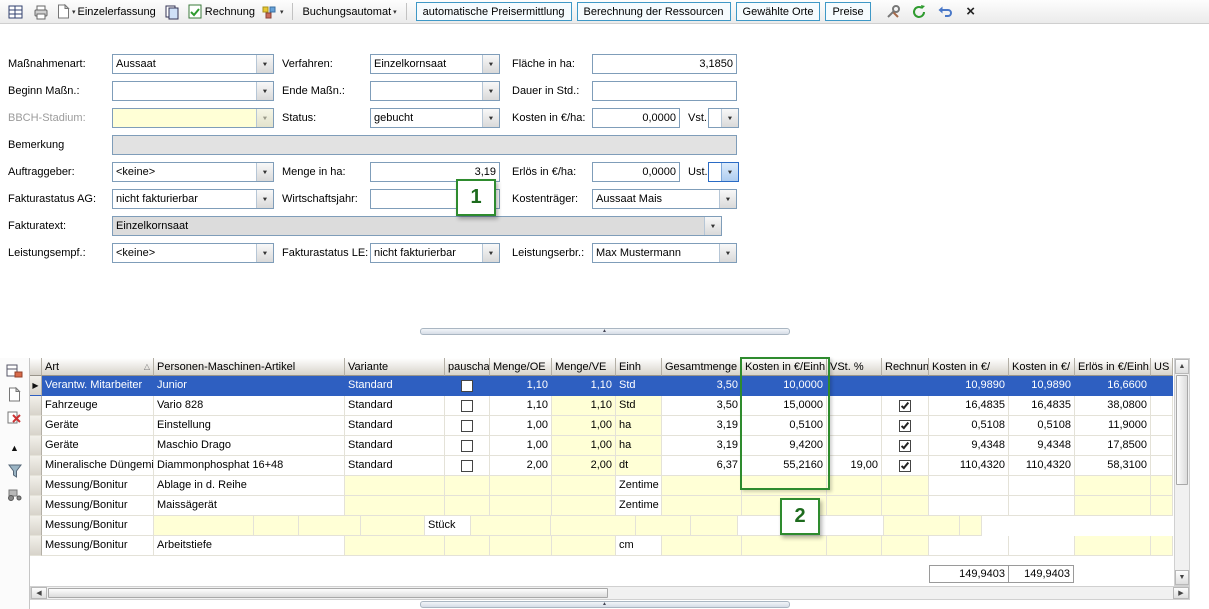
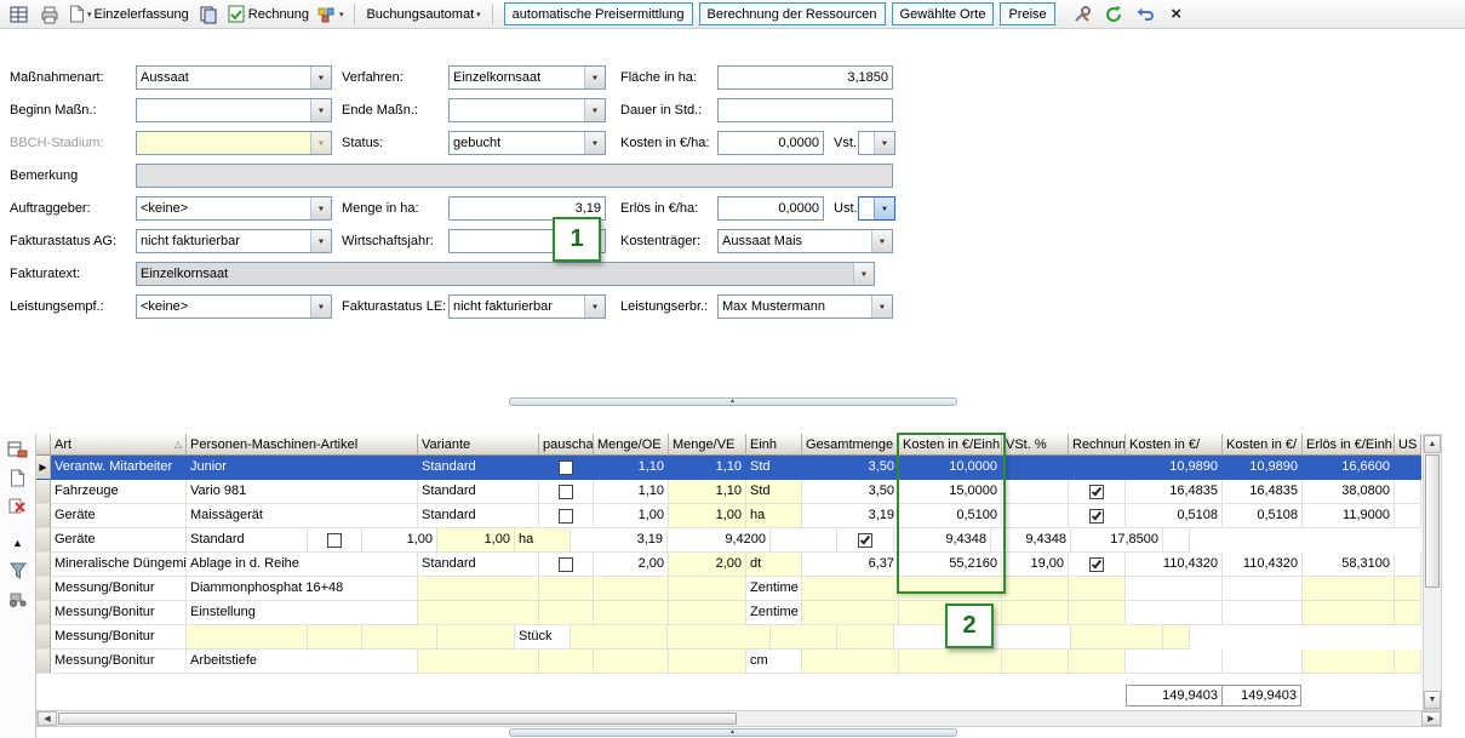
  Einzelerfassung
  Rechnung
  Buchungsautomat
  automatische Preisermittlung
  Berechnung der Ressourcen
  Gewählte Orte
  Preise
  ×
  Maßnahmenart:
  Aussaat
  Verfahren:
  Einzelkornsaat
  Fläche in ha:
  3,1850
  Beginn Maßn.:
  Ende Maßn.:
  Dauer in Std.:
  BBCH-Stadium:
  Status:
  gebucht
  Kosten in €/ha:
  0,0000
  Vst.
  Bemerkung
  Auftraggeber:
  <keine>
  Menge in ha:
  3,19
  Erlös in €/ha:
  0,0000
  Ust.
  Fakturastatus AG:
  nicht fakturierbar
  Wirtschaftsjahr:
  Kostenträger:
  Aussaat Mais
  Fakturatext:
  Einzelkornsaat
  Leistungsempf.:
  <keine>
  Fakturastatus LE:
  nicht fakturierbar
  Leistungserbr.:
  Max Mustermann
  ▲
  Art
  △
  Personen-Maschinen-Artikel
  Variante
  pauscha
  Menge/OE
  Menge/VE
  Einh
  Gesamtmenge
  Kosten in €/Einh
  VSt. %
  Rechnun
  Kosten in €/
  Kosten in €/
  Erlös in €/Einh
  US
  ▶
  Verantw. Mitarbeiter
  Junior
  Standard
  1,10
  1,10
  Std
  3,50
  10,0000
  10,9890
  10,9890
  16,6600
  Fahrzeuge
- Vario 828
+ Vario 981
  Standard
  1,10
  1,10
  Std
  3,50
  15,0000
  16,4835
  16,4835
  38,0800
  Geräte
- Einstellung
+ Maissägerät
  Standard
  1,00
  1,00
  ha
  3,19
  0,5100
  0,5108
  0,5108
  11,9000
  Geräte
- Maschio Drago
  Standard
  1,00
  1,00
  ha
  3,19
  9,4200
  9,4348
  9,4348
  17,8500
  Mineralische Düngemi
- Diammonphosphat 16+48
+ Ablage in d. Reihe
  Standard
  2,00
  2,00
  dt
  6,37
  55,2160
  19,00
  110,4320
  110,4320
  58,3100
  Messung/Bonitur
- Ablage in d. Reihe
+ Diammonphosphat 16+48
  Zentime
  Messung/Bonitur
- Maissägerät
+ Einstellung
  Zentime
  Messung/Bonitur
  Stück
  Messung/Bonitur
  Arbeitstiefe
  cm
  149,9403
  149,9403
  1
  2
